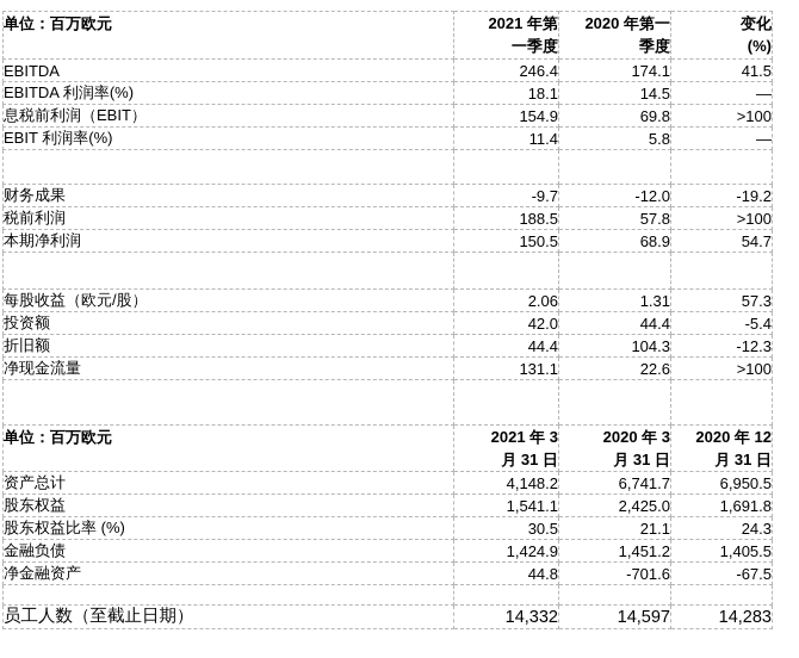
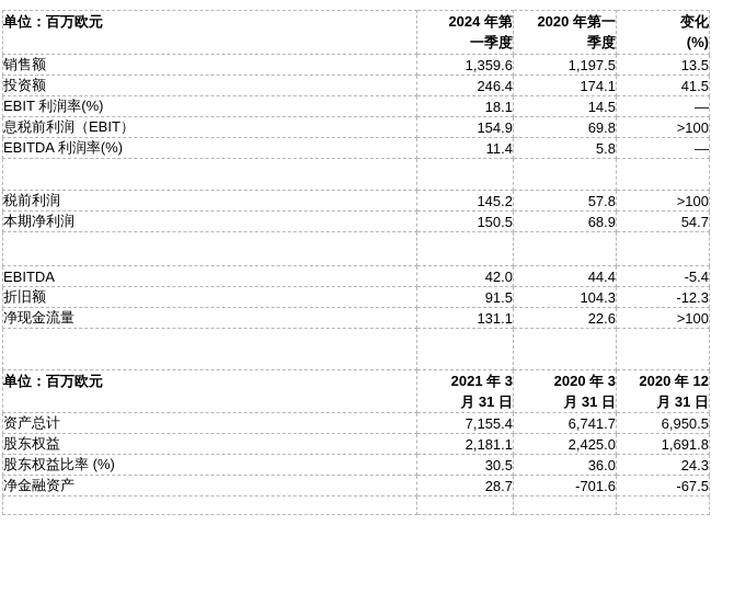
- 单位：百万欧元	2021 年第 一季度	2020 年第一 季度	变化 (%)
+ 单位：百万欧元	2024 年第 一季度	2020 年第一 季度	变化 (%)
+ 销售额	1,359.6	1,197.5	13.5
- EBITDA	246.4	174.1	41.5
+ 投资额	246.4	174.1	41.5
- EBITDA 利润率(%)	18.1	14.5	—
+ EBIT 利润率(%)	18.1	14.5	—
  息税前利润（EBIT）	154.9	69.8	>100
- EBIT 利润率(%)	11.4	5.8	—
+ EBITDA 利润率(%)	11.4	5.8	—
- 财务成果	-9.7	-12.0	-19.2
- 税前利润	188.5	57.8	>100
+ 税前利润	145.2	57.8	>100
  本期净利润	150.5	68.9	54.7
- 每股收益（欧元/股）	2.06	1.31	57.3
- 投资额	42.0	44.4	-5.4
+ EBITDA	42.0	44.4	-5.4
- 折旧额	44.4	104.3	-12.3
+ 折旧额	91.5	104.3	-12.3
  净现金流量	131.1	22.6	>100
  单位：百万欧元	2021 年 3 月 31 日	2020 年 3 月 31 日	2020 年 12 月 31 日
- 资产总计	4,148.2	6,741.7	6,950.5
+ 资产总计	7,155.4	6,741.7	6,950.5
- 股东权益	1,541.1	2,425.0	1,691.8
+ 股东权益	2,181.1	2,425.0	1,691.8
- 股东权益比率 (%)	30.5	21.1	24.3
+ 股东权益比率 (%)	30.5	36.0	24.3
- 金融负债	1,424.9	1,451.2	1,405.5
- 净金融资产	44.8	-701.6	-67.5
+ 净金融资产	28.7	-701.6	-67.5
- 员工人数（至截止日期）	14,332	14,597	14,283
